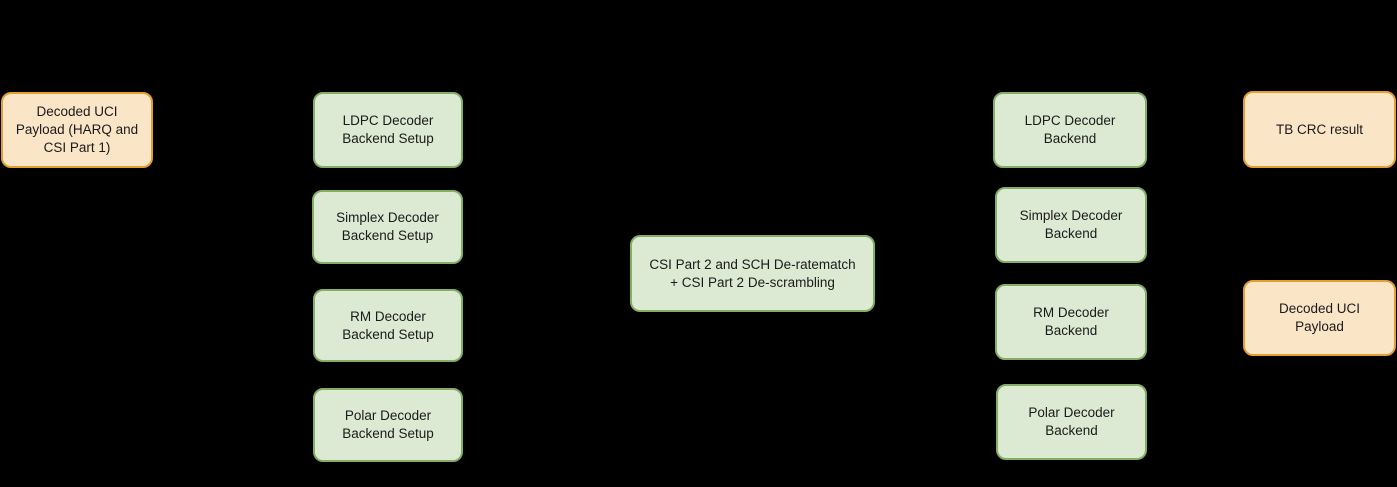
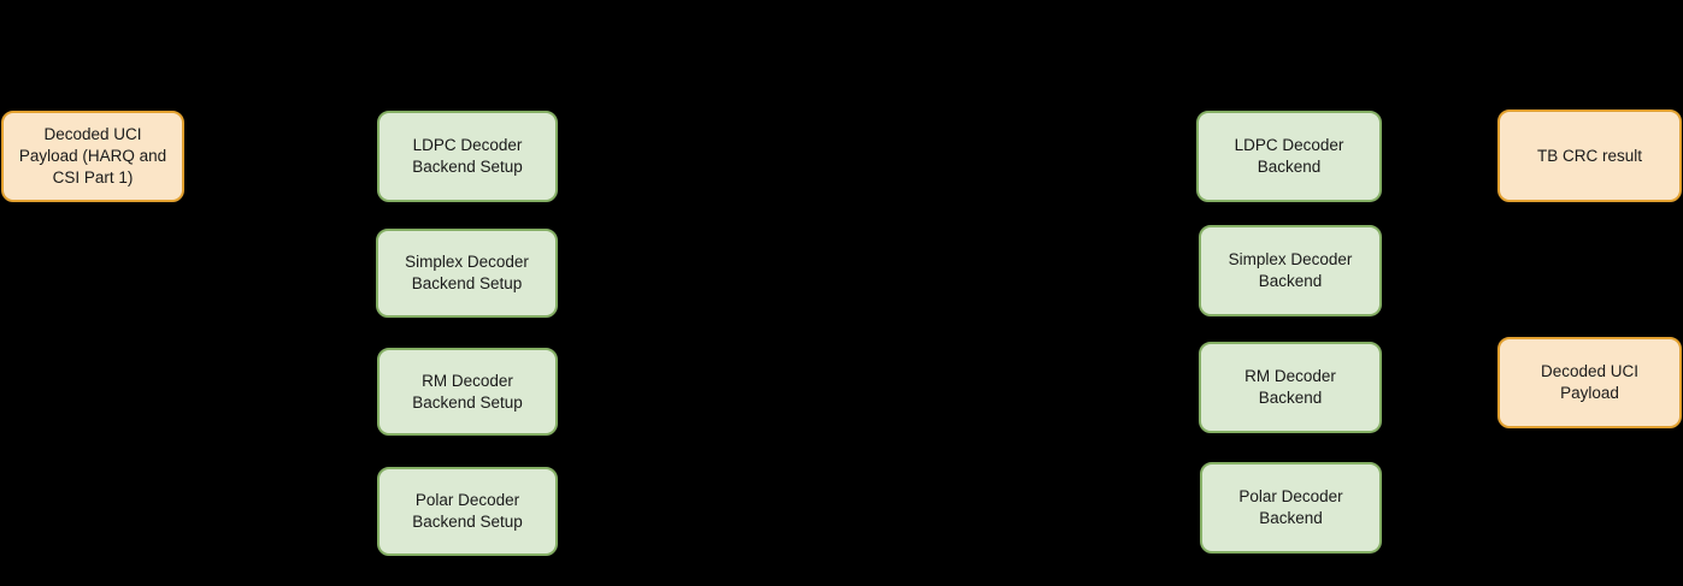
  Decoded UCI
  Payload (HARQ and
  CSI Part 1)
  LDPC Decoder
  Backend Setup
  Simplex Decoder
  Backend Setup
  RM Decoder
  Backend Setup
  Polar Decoder
  Backend Setup
- CSI Part 2 and SCH De-ratematch
- + CSI Part 2 De-scrambling
  LDPC Decoder
  Backend
  Simplex Decoder
  Backend
  RM Decoder
  Backend
  Polar Decoder
  Backend
  TB CRC result
  Decoded UCI
  Payload
